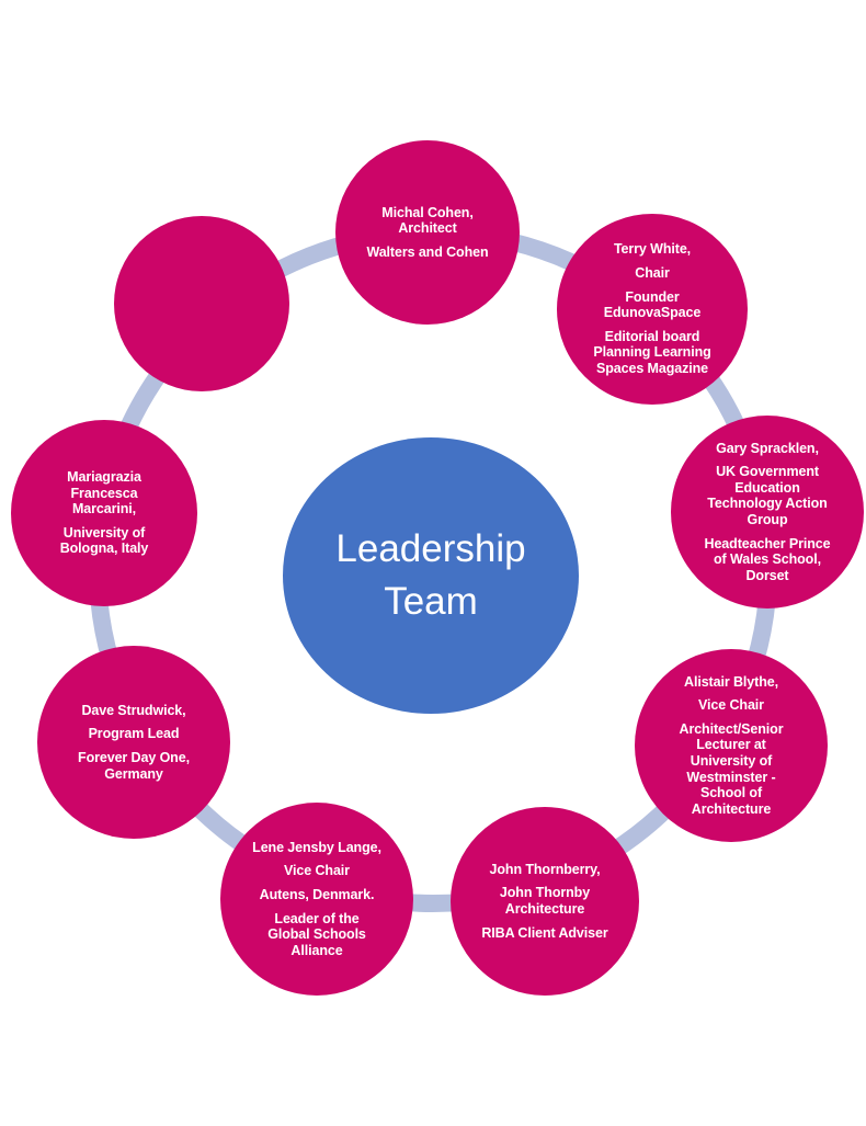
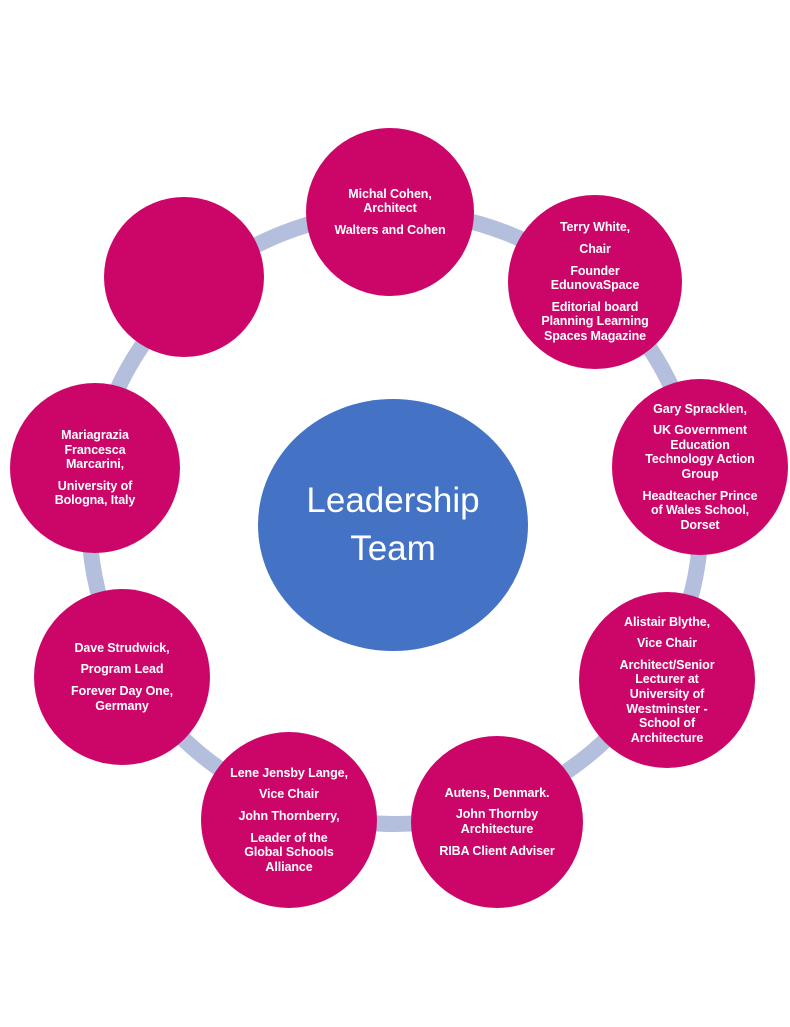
  Leadership
  Team
  Michal Cohen,
  Architect
  Walters and Cohen
  Terry White,
  Chair
  Founder
  EdunovaSpace
  Editorial board
  Planning Learning
  Spaces Magazine
  Gary Spracklen,
  UK Government
  Education
  Technology Action
  Group
  Headteacher Prince
  of Wales School,
  Dorset
  Alistair Blythe,
  Vice Chair
  Architect/Senior
  Lecturer at
  University of
  Westminster -
  School of
  Architecture
- John Thornberry,
+ Autens, Denmark.
  John Thornby
  Architecture
  RIBA Client Adviser
  Lene Jensby Lange,
  Vice Chair
- Autens, Denmark.
+ John Thornberry,
  Leader of the
  Global Schools
  Alliance
  Dave Strudwick,
  Program Lead
  Forever Day One,
  Germany
  Mariagrazia
  Francesca
  Marcarini,
  University of
  Bologna, Italy
